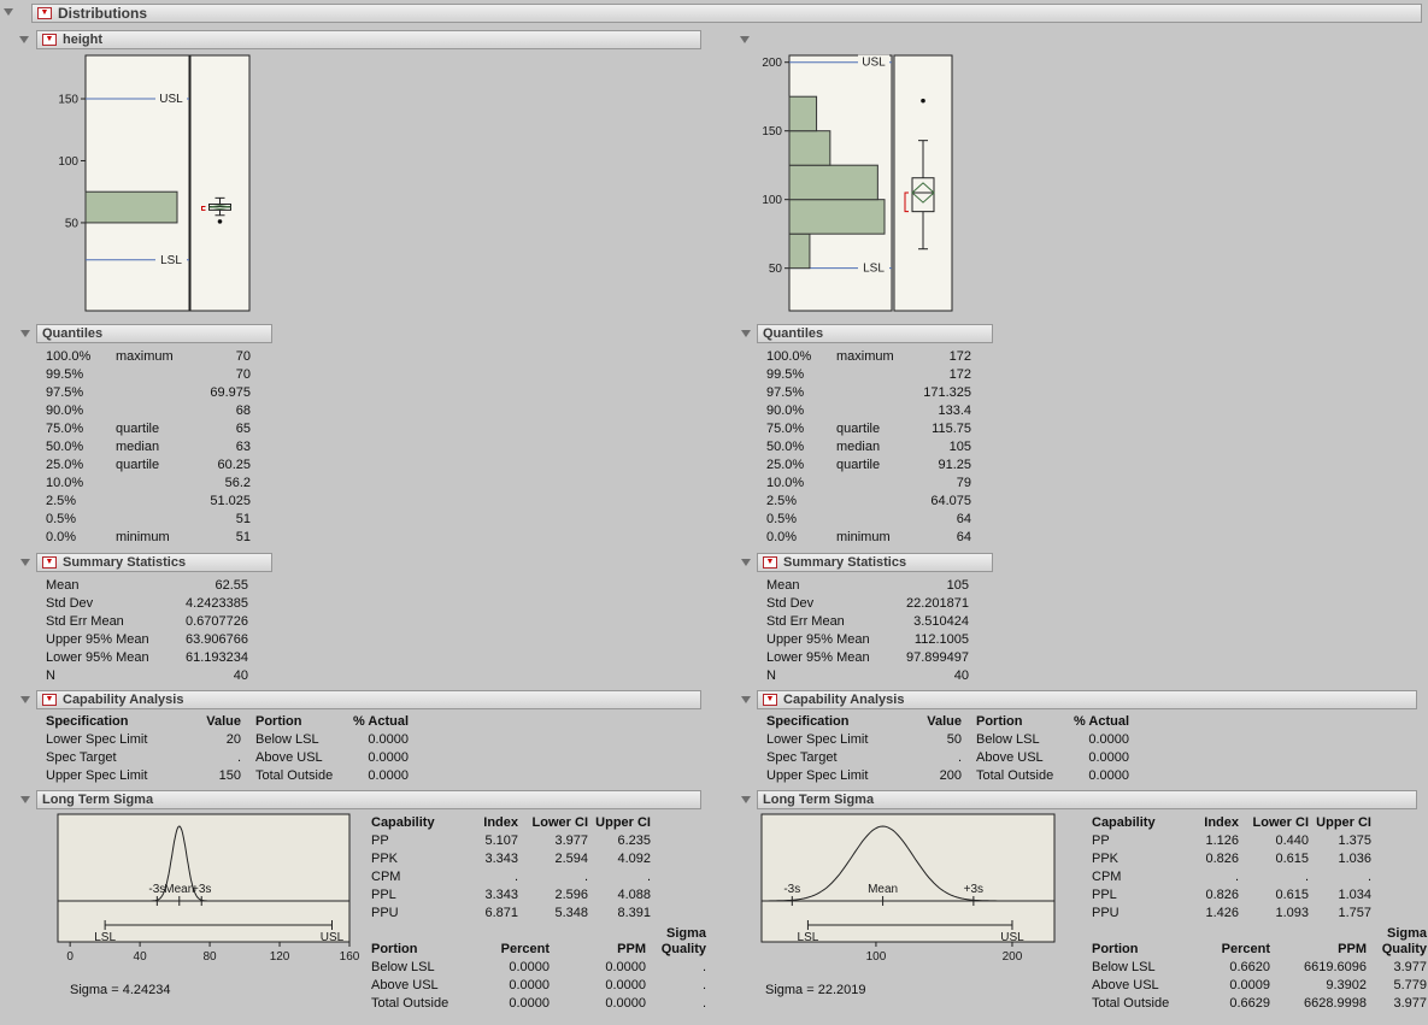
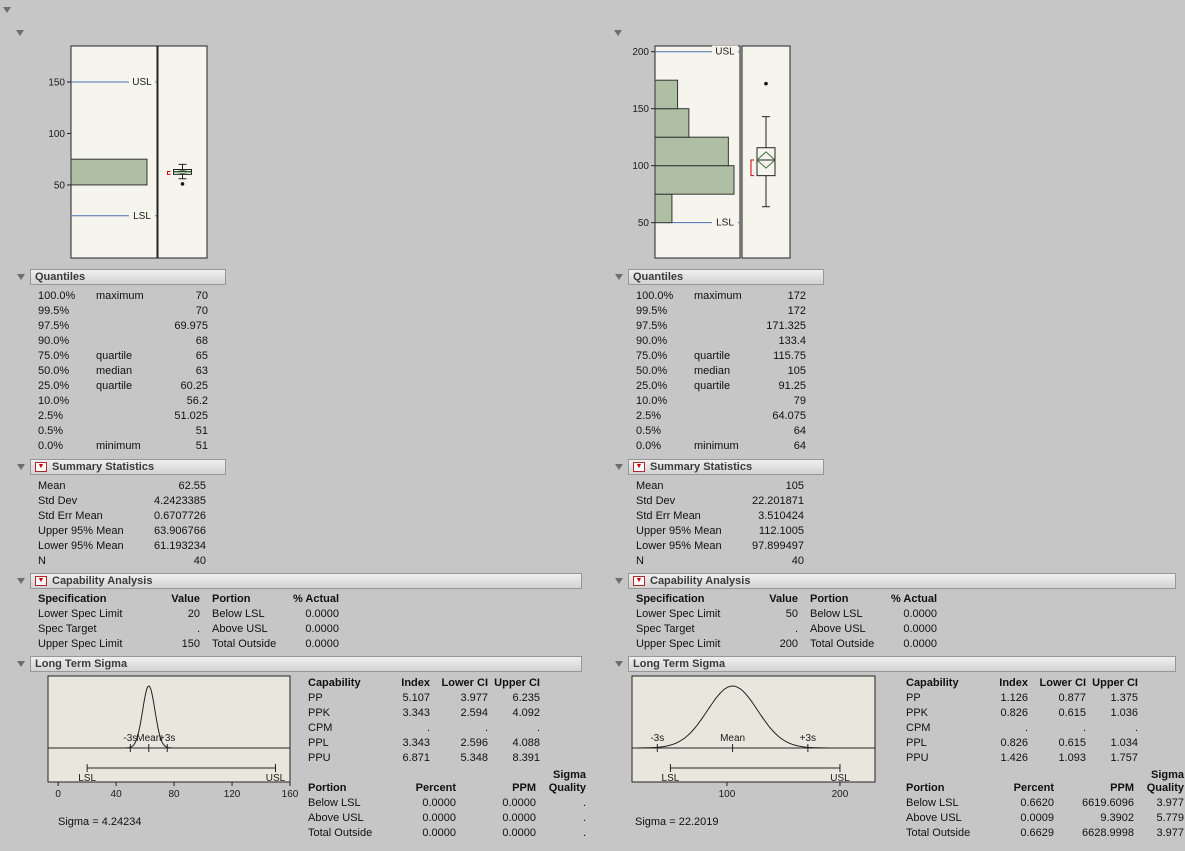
- Distributions
- height
  50
  100
  150
  USL
  LSL
  Quantiles
  100.0%
  maximum
  70
  99.5%
  70
  97.5%
  69.975
  90.0%
  68
  75.0%
  quartile
  65
  50.0%
  median
  63
  25.0%
  quartile
  60.25
  10.0%
  56.2
  2.5%
  51.025
  0.5%
  51
  0.0%
  minimum
  51
  Summary Statistics
  Mean
  62.55
  Std Dev
  4.2423385
  Std Err Mean
  0.6707726
  Upper 95% Mean
  63.906766
  Lower 95% Mean
  61.193234
  N
  40
  Capability Analysis
  Specification
  Value
  Portion
  % Actual
  Lower Spec Limit
  20
  Below LSL
  0.0000
  Spec Target
  .
  Above USL
  0.0000
  Upper Spec Limit
  150
  Total Outside
  0.0000
  Long Term Sigma
  -3s
  Mean
  +3s
  LSL
  USL
  0
  40
  80
  120
  160
  Sigma = 4.24234
  Capability
  Index
  Lower CI
  Upper CI
  PP
  5.107
  3.977
  6.235
  PPK
  3.343
  2.594
  4.092
  CPM
  .
  .
  .
  PPL
  3.343
  2.596
  4.088
  PPU
  6.871
  5.348
  8.391
  Sigma
  Portion
  Percent
  PPM
  Quality
  Below LSL
  0.0000
  0.0000
  .
  Above USL
  0.0000
  0.0000
  .
  Total Outside
  0.0000
  0.0000
  .
  50
  100
  150
  200
  USL
  LSL
  Quantiles
  100.0%
  maximum
  172
  99.5%
  172
  97.5%
  171.325
  90.0%
  133.4
  75.0%
  quartile
  115.75
  50.0%
  median
  105
  25.0%
  quartile
  91.25
  10.0%
  79
  2.5%
  64.075
  0.5%
  64
  0.0%
  minimum
  64
  Summary Statistics
  Mean
  105
  Std Dev
  22.201871
  Std Err Mean
  3.510424
  Upper 95% Mean
  112.1005
  Lower 95% Mean
  97.899497
  N
  40
  Capability Analysis
  Specification
  Value
  Portion
  % Actual
  Lower Spec Limit
  50
  Below LSL
  0.0000
  Spec Target
  .
  Above USL
  0.0000
  Upper Spec Limit
  200
  Total Outside
  0.0000
  Long Term Sigma
  -3s
  Mean
  +3s
  LSL
  USL
  100
  200
  Sigma = 22.2019
  Capability
  Index
  Lower CI
  Upper CI
  PP
  1.126
- 0.440
+ 0.877
  1.375
  PPK
  0.826
  0.615
  1.036
  CPM
  .
  .
  .
  PPL
  0.826
  0.615
  1.034
  PPU
  1.426
  1.093
  1.757
  Sigma
  Portion
  Percent
  PPM
  Quality
  Below LSL
  0.6620
  6619.6096
  3.977
  Above USL
  0.0009
  9.3902
  5.779
  Total Outside
  0.6629
  6628.9998
  3.977
